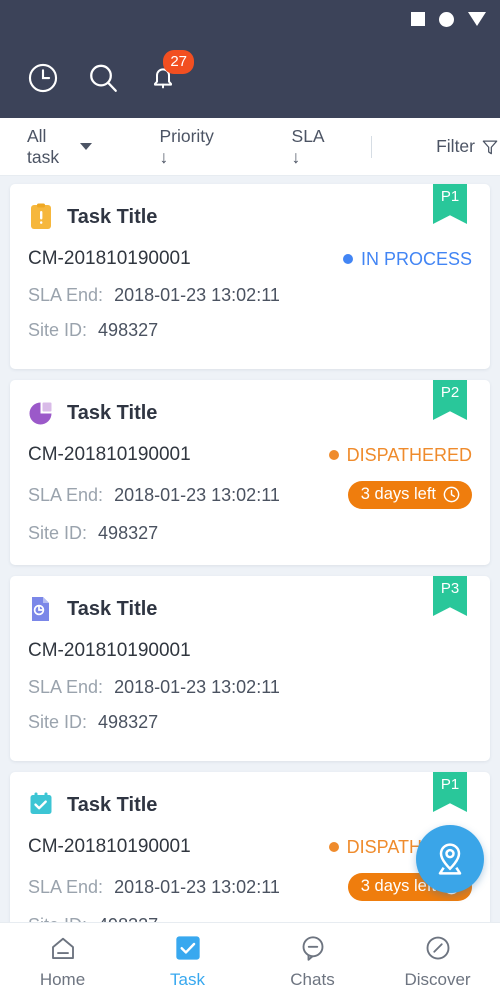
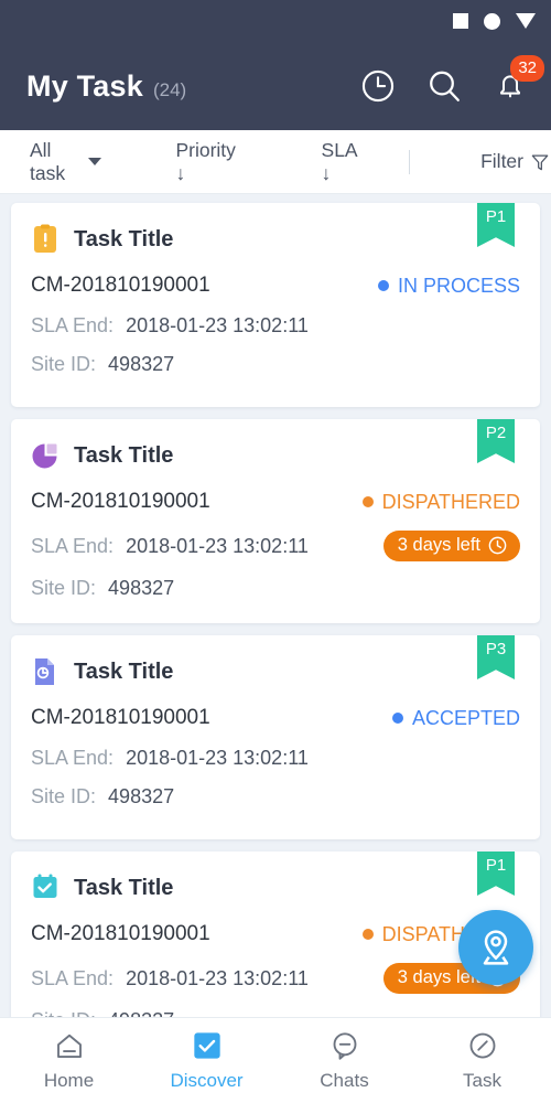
+ My Task
+ (24)
- 27
+ 32
  All task
  Priority ↓
  SLA ↓
  Filter
  P1
  Task Title
  CM-201810190001
  IN PROCESS
  SLA End: 2018-01-23 13:02:11
  Site ID: 498327
  P2
  Task Title
  CM-201810190001
  DISPATHERED
  SLA End: 2018-01-23 13:02:11
  3 days left
  Site ID: 498327
  P3
  Task Title
  CM-201810190001
+ ACCEPTED
  SLA End: 2018-01-23 13:02:11
  Site ID: 498327
  P1
  Task Title
  CM-201810190001
  SLA End: 2018-01-23 13:02:11
  3 days le
  Home
- Task
+ Discover
  Chats
- Discover
+ Task
